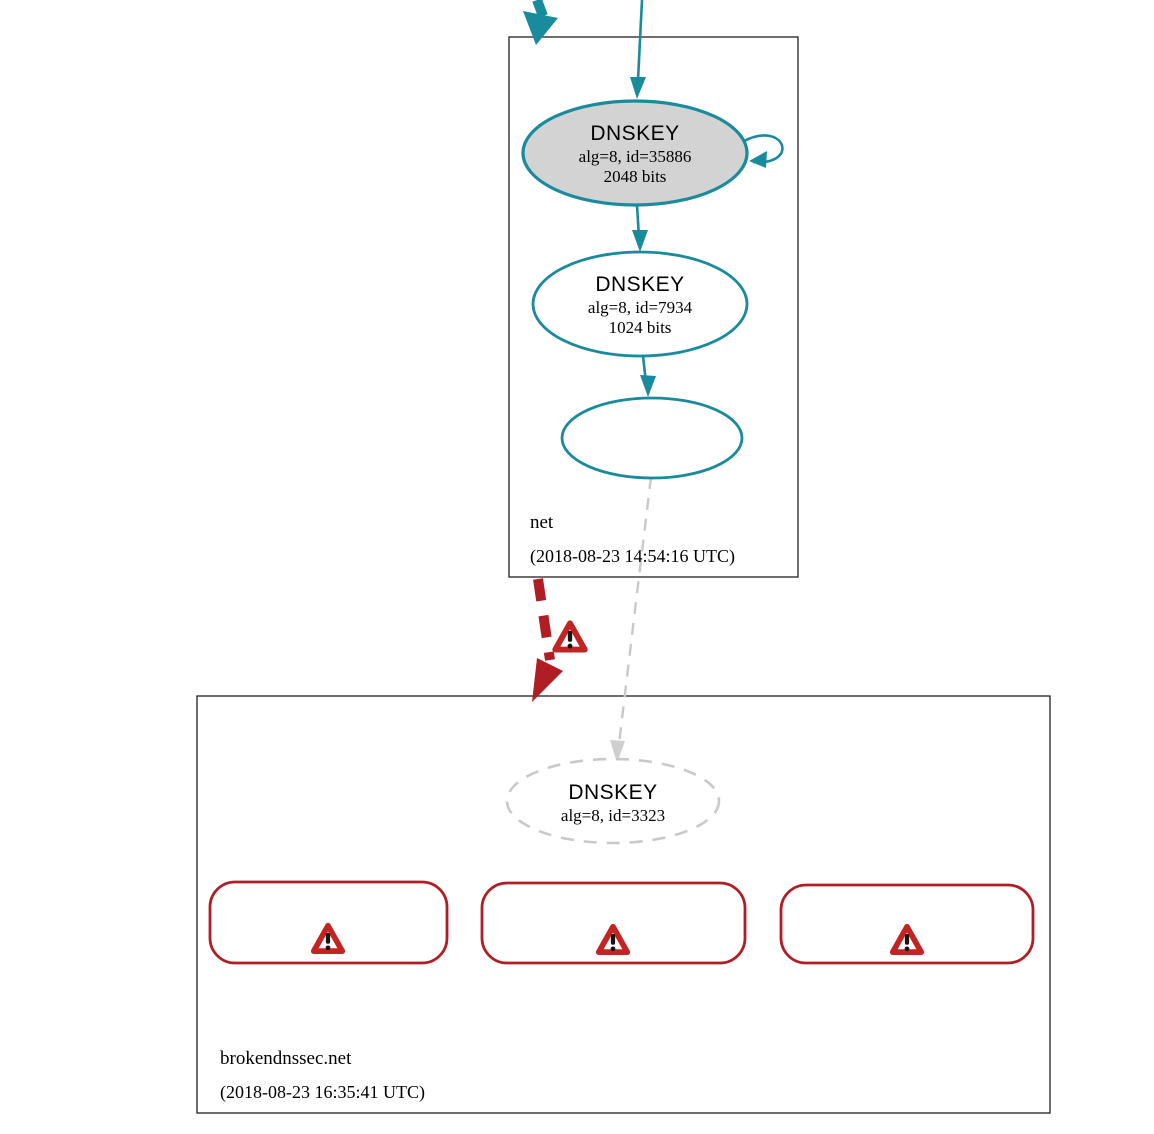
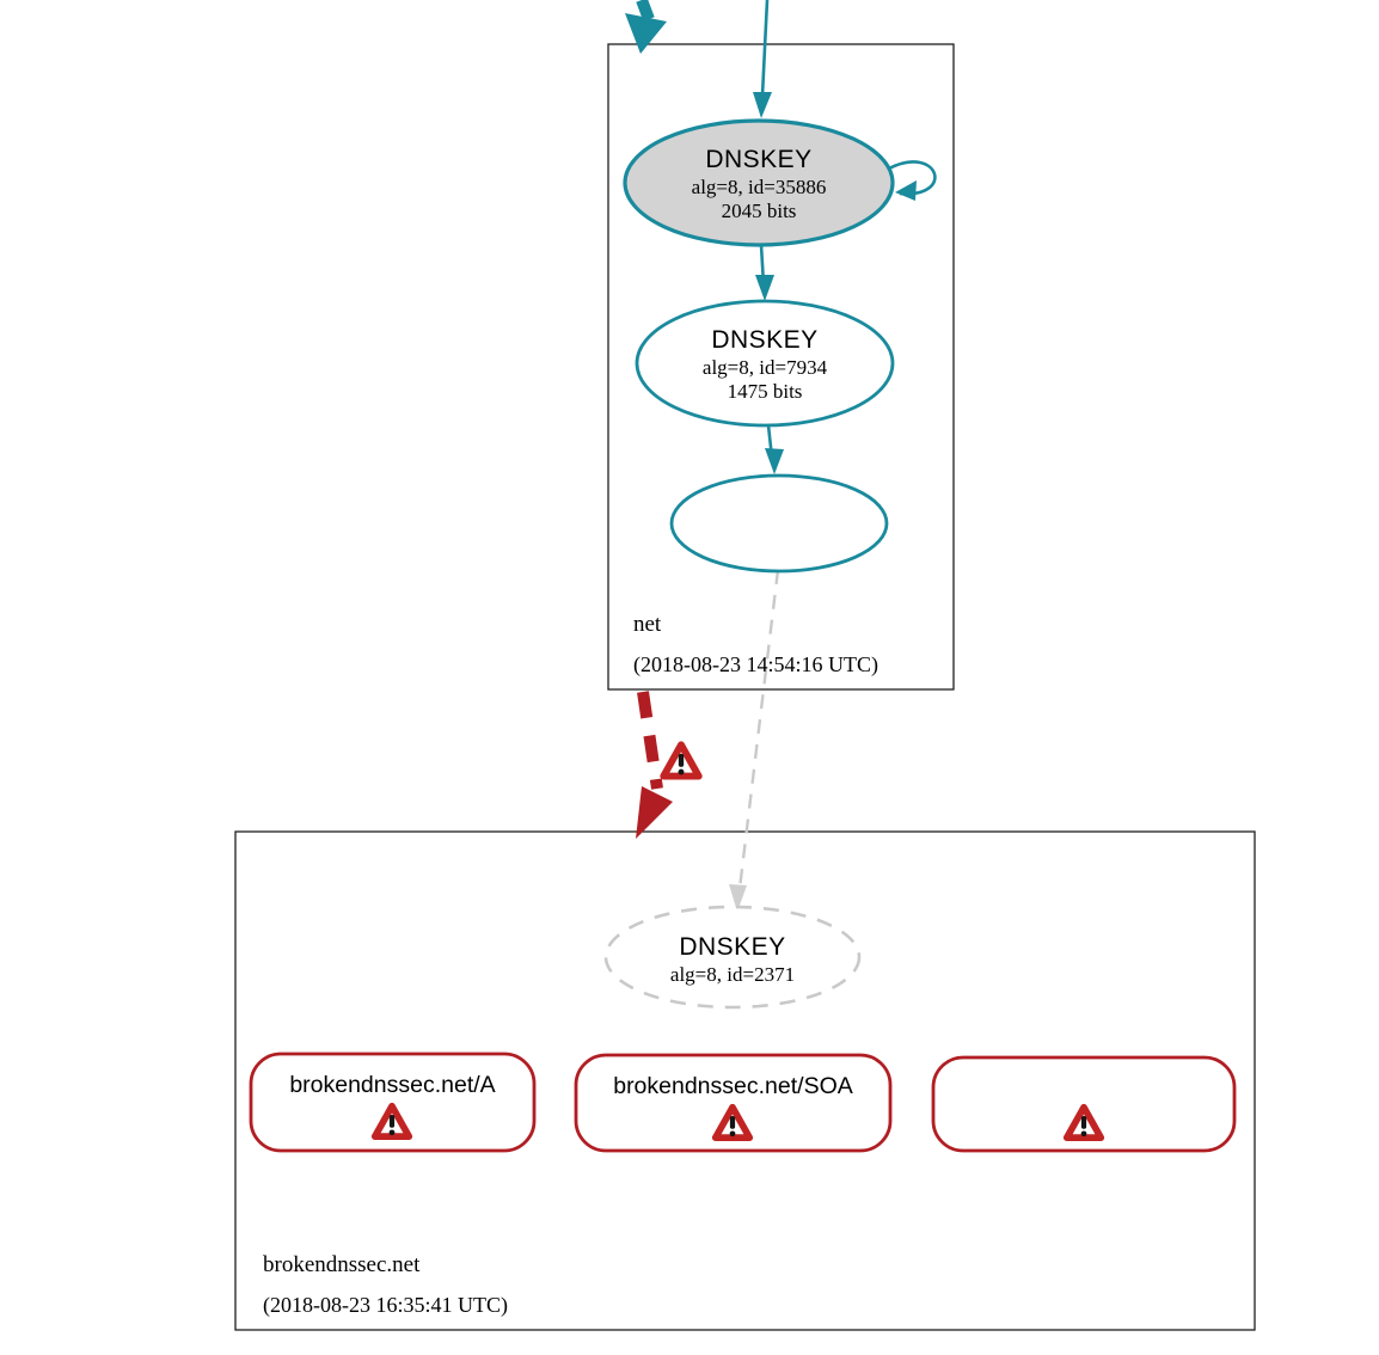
  DNSKEY
  alg=8, id=35886
- 2048 bits
+ 2045 bits
  DNSKEY
  alg=8, id=7934
- 1024 bits
+ 1475 bits
  net
  (2018-08-23 14:54:16 UTC)
  DNSKEY
- alg=8, id=3323
+ alg=8, id=2371
+ brokendnssec.net/A
+ brokendnssec.net/SOA
  brokendnssec.net
  (2018-08-23 16:35:41 UTC)
